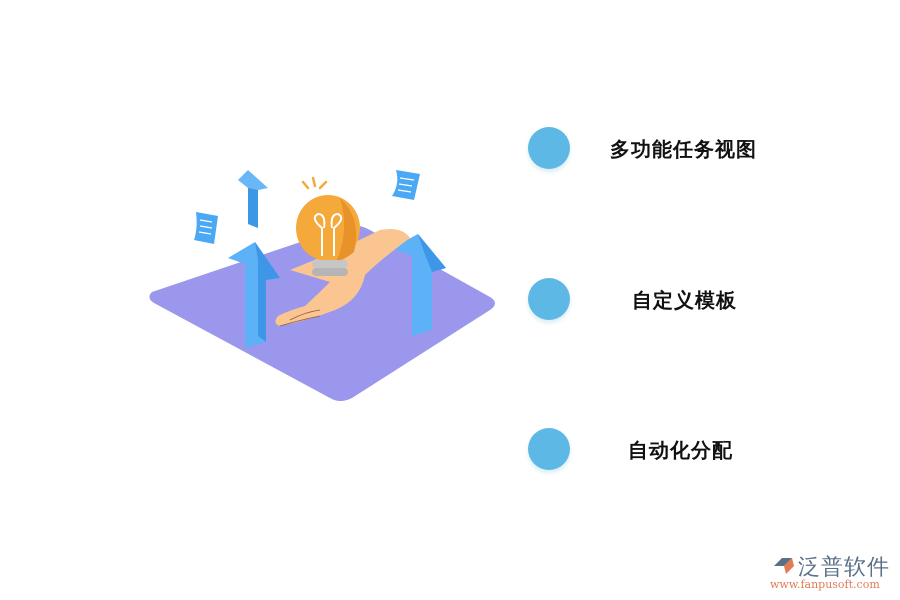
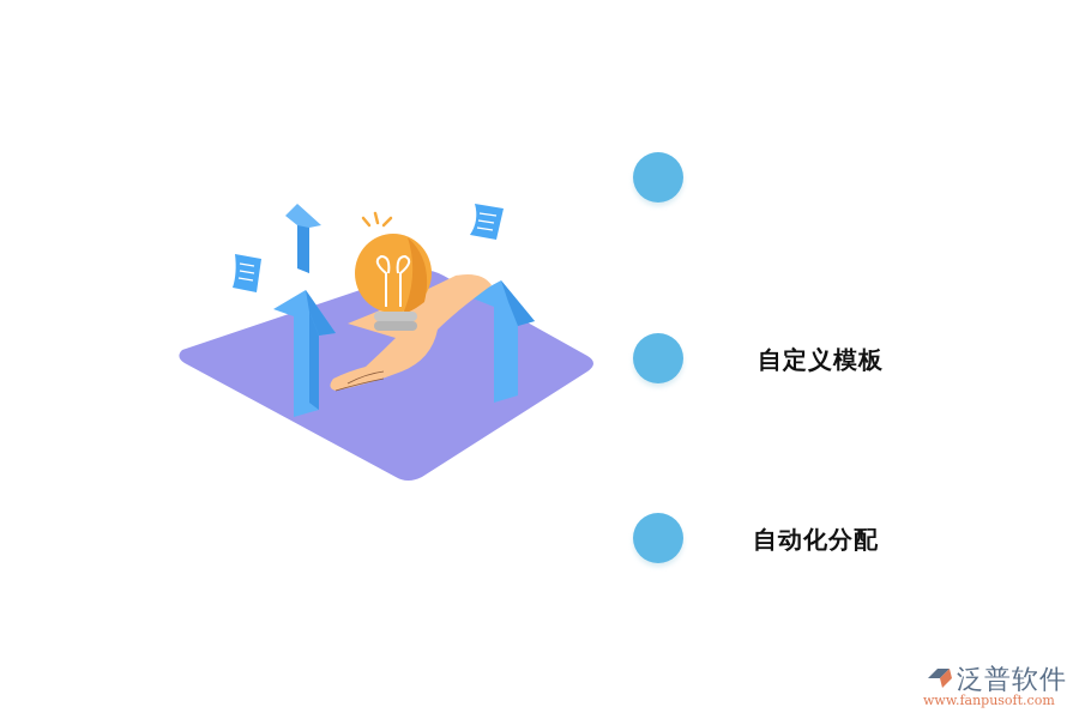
- 多功能任务视图
  自定义模板
  自动化分配
  泛普软件
  www.fanpusoft.com
